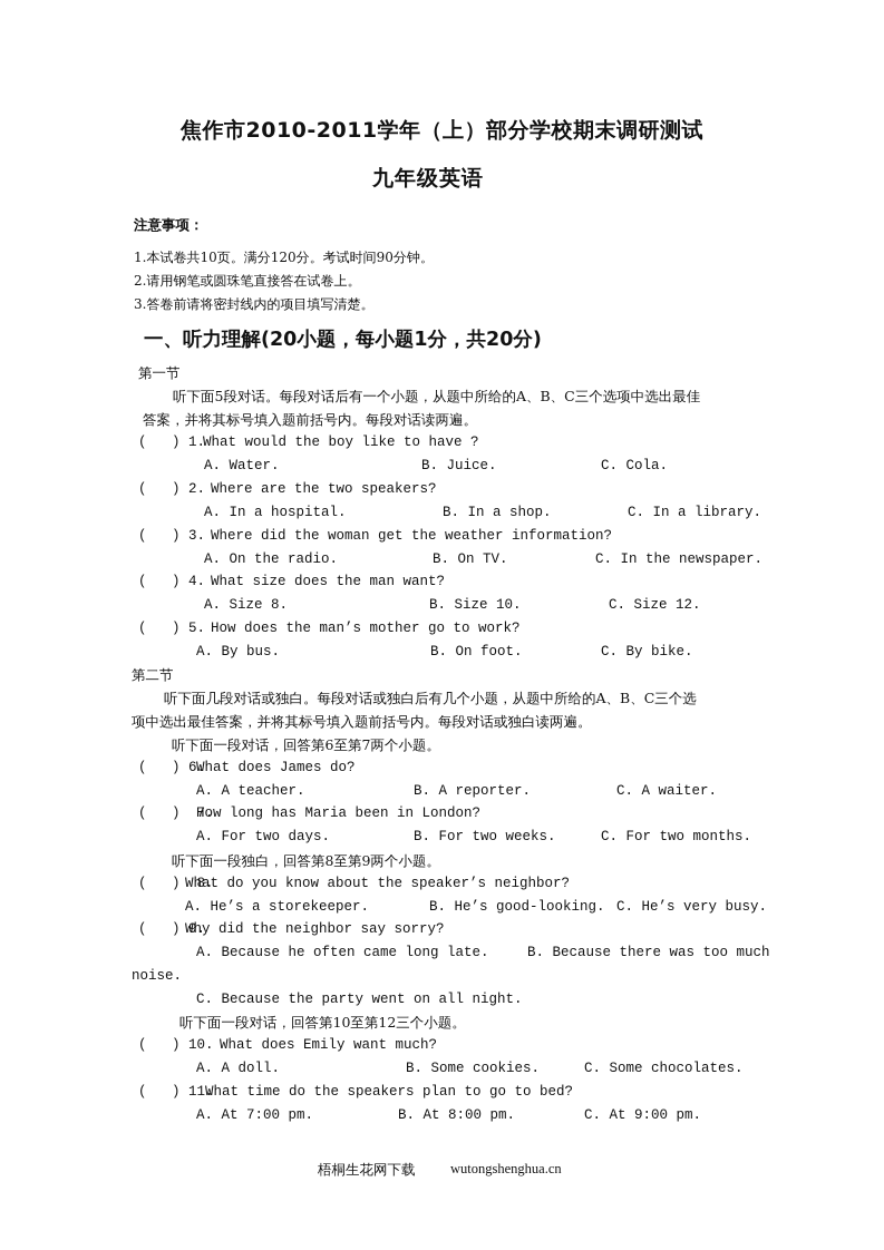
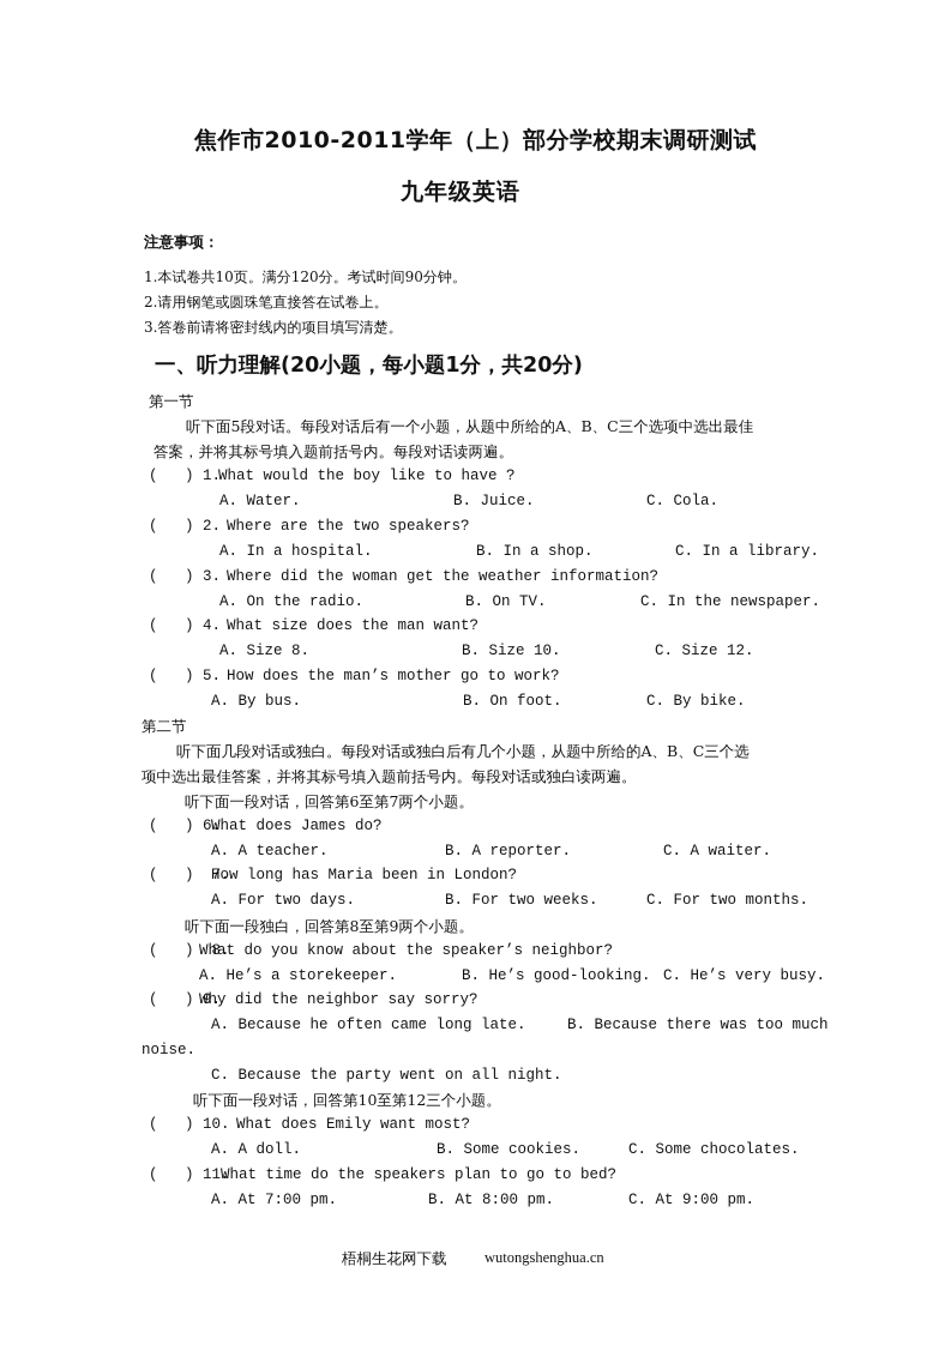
  焦作市2010-2011学年（上）部分学校期末调研测试
  九年级英语
  注意事项：
  1.本试卷共10页。满分120分。考试时间90分钟。
  2.请用钢笔或圆珠笔直接答在试卷上。
  3.答卷前请将密封线内的项目填写清楚。
  一、听力理解(20小题，每小题1分，共20分)
  第一节
  听下面5段对话。每段对话后有一个小题，从题中所给的A、B、C三个选项中选出最佳
  答案，并将其标号填入题前括号内。每段对话读两遍。
  ( ) 1.
  What would the boy like to have ?
  A. Water.
  B. Juice.
  C. Cola.
  ( ) 2.
  Where are the two speakers?
  A. In a hospital.
  B. In a shop.
  C. In a library.
  ( ) 3.
  Where did the woman get the weather information?
  A. On the radio.
  B. On TV.
  C. In the newspaper.
  ( ) 4.
  What size does the man want?
  A. Size 8.
  B. Size 10.
  C. Size 12.
  ( ) 5.
  How does the man’s mother go to work?
  A. By bus.
  B. On foot.
  C. By bike.
  第二节
  听下面几段对话或独白。每段对话或独白后有几个小题，从题中所给的A、B、C三个选
  项中选出最佳答案，并将其标号填入题前括号内。每段对话或独白读两遍。
  听下面一段对话，回答第6至第7两个小题。
  ( ) 6.
  What does James do?
  A. A teacher.
  B. A reporter.
  C. A waiter.
  ( ) 7.
  How long has Maria been in London?
  A. For two days.
  B. For two weeks.
  C. For two months.
  听下面一段独白，回答第8至第9两个小题。
  ( ) 8.
  What do you know about the speaker’s neighbor?
  A. He’s a storekeeper.
  B. He’s good-looking.
  C. He’s very busy.
  ( ) 9.
  Why did the neighbor say sorry?
  A. Because he often came long late.
  B. Because there was too much
  noise.
  C. Because the party went on all night.
  听下面一段对话，回答第10至第12三个小题。
  ( ) 10.
- What does Emily want much?
+ What does Emily want most?
  A. A doll.
  B. Some cookies.
  C. Some chocolates.
  ( ) 11.
  What time do the speakers plan to go to bed?
  A. At 7:00 pm.
  B. At 8:00 pm.
  C. At 9:00 pm.
  梧桐生花网下载
  wutongshenghua.cn
